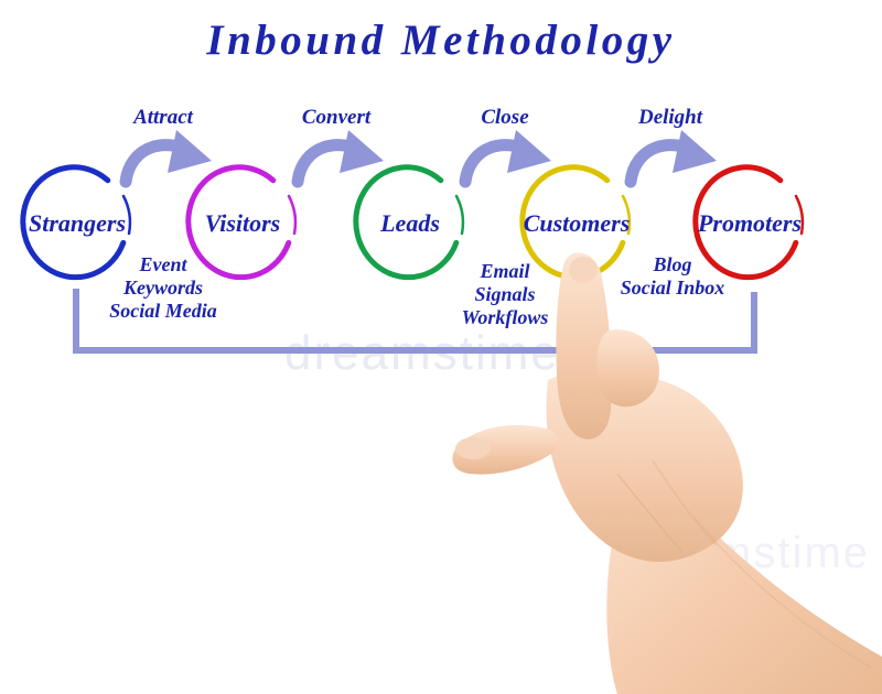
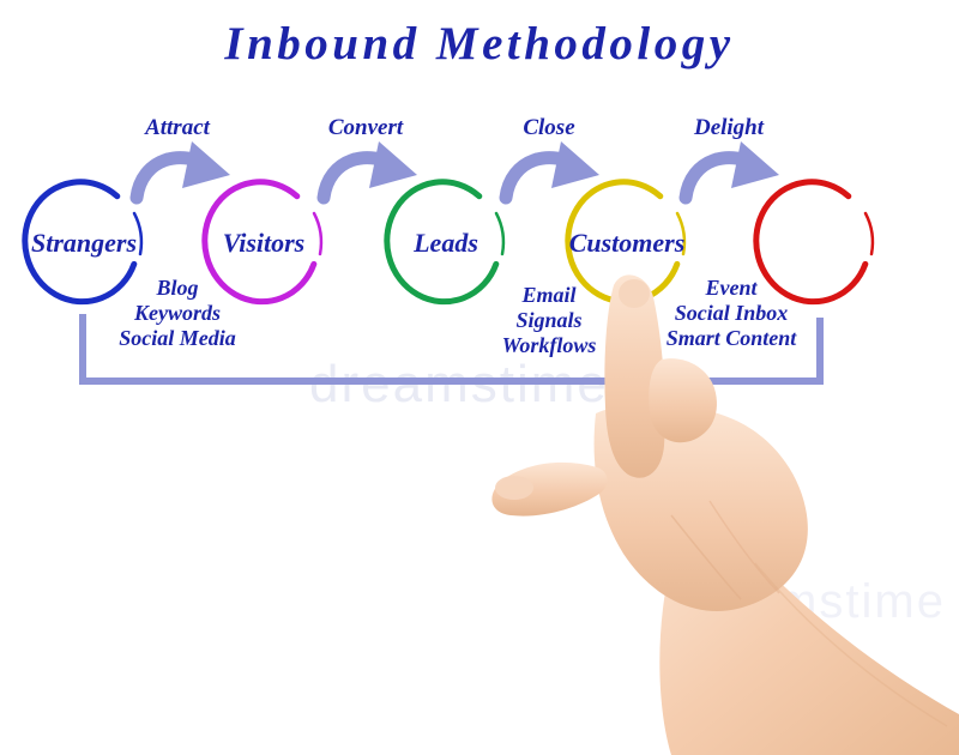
  Inbound Methodology
  Attract
  Convert
  Close
  Delight
  Strangers
  Visitors
  Leads
  Customers
- Promoters
- Event
+ Blog
  Keywords
  Social Media
  Email
  Signals
  Workflows
- Blog
+ Event
  Social Inbox
+ Smart Content
